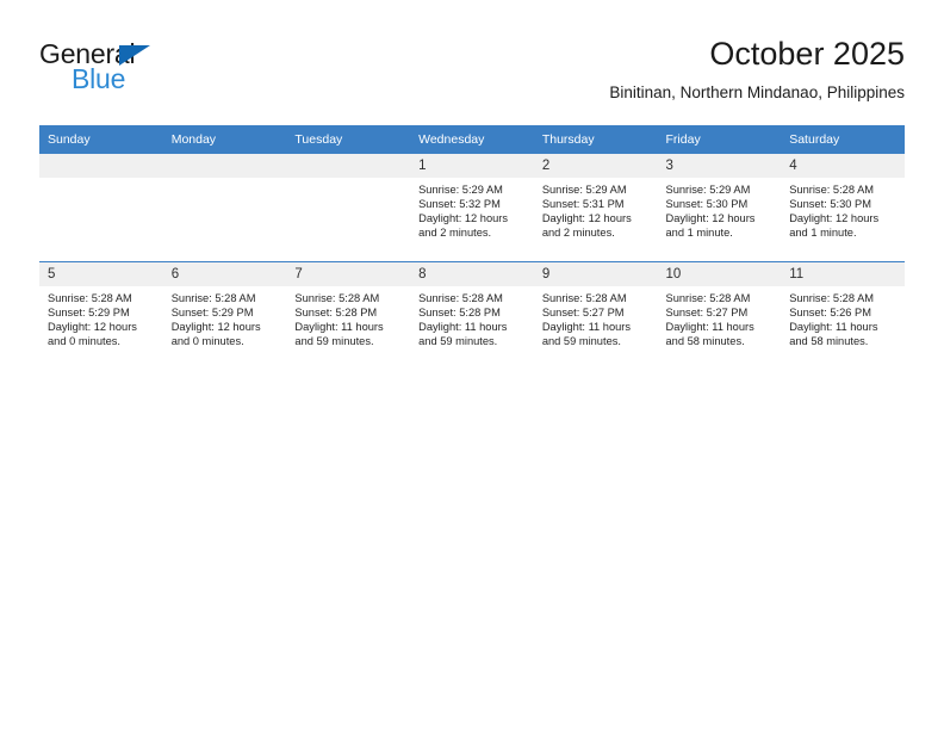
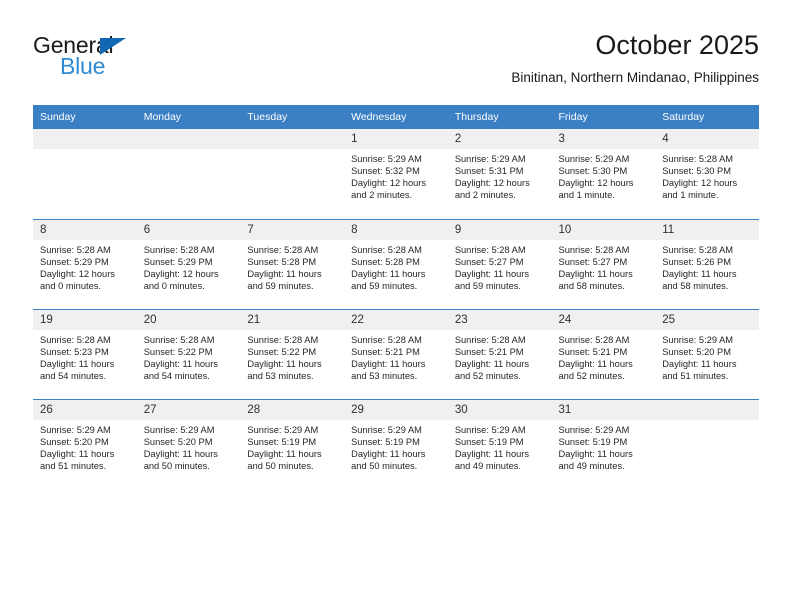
  General
  Blue
  October 2025
  Binitinan, Northern Mindanao, Philippines
  Sunday	Monday	Tuesday	Wednesday	Thursday	Friday	Saturday
  			1Sunrise: 5:29 AMSunset: 5:32 PMDaylight: 12 hoursand 2 minutes.	2Sunrise: 5:29 AMSunset: 5:31 PMDaylight: 12 hoursand 2 minutes.	3Sunrise: 5:29 AMSunset: 5:30 PMDaylight: 12 hoursand 1 minute.	4Sunrise: 5:28 AMSunset: 5:30 PMDaylight: 12 hoursand 1 minute.
- 5Sunrise: 5:28 AMSunset: 5:29 PMDaylight: 12 hoursand 0 minutes.	6Sunrise: 5:28 AMSunset: 5:29 PMDaylight: 12 hoursand 0 minutes.	7Sunrise: 5:28 AMSunset: 5:28 PMDaylight: 11 hoursand 59 minutes.	8Sunrise: 5:28 AMSunset: 5:28 PMDaylight: 11 hoursand 59 minutes.	9Sunrise: 5:28 AMSunset: 5:27 PMDaylight: 11 hoursand 59 minutes.	10Sunrise: 5:28 AMSunset: 5:27 PMDaylight: 11 hoursand 58 minutes.	11Sunrise: 5:28 AMSunset: 5:26 PMDaylight: 11 hoursand 58 minutes.
+ 8Sunrise: 5:28 AMSunset: 5:29 PMDaylight: 12 hoursand 0 minutes.	6Sunrise: 5:28 AMSunset: 5:29 PMDaylight: 12 hoursand 0 minutes.	7Sunrise: 5:28 AMSunset: 5:28 PMDaylight: 11 hoursand 59 minutes.	8Sunrise: 5:28 AMSunset: 5:28 PMDaylight: 11 hoursand 59 minutes.	9Sunrise: 5:28 AMSunset: 5:27 PMDaylight: 11 hoursand 59 minutes.	10Sunrise: 5:28 AMSunset: 5:27 PMDaylight: 11 hoursand 58 minutes.	11Sunrise: 5:28 AMSunset: 5:26 PMDaylight: 11 hoursand 58 minutes.
+ 19Sunrise: 5:28 AMSunset: 5:23 PMDaylight: 11 hoursand 54 minutes.	20Sunrise: 5:28 AMSunset: 5:22 PMDaylight: 11 hoursand 54 minutes.	21Sunrise: 5:28 AMSunset: 5:22 PMDaylight: 11 hoursand 53 minutes.	22Sunrise: 5:28 AMSunset: 5:21 PMDaylight: 11 hoursand 53 minutes.	23Sunrise: 5:28 AMSunset: 5:21 PMDaylight: 11 hoursand 52 minutes.	24Sunrise: 5:28 AMSunset: 5:21 PMDaylight: 11 hoursand 52 minutes.	25Sunrise: 5:29 AMSunset: 5:20 PMDaylight: 11 hoursand 51 minutes.
+ 26Sunrise: 5:29 AMSunset: 5:20 PMDaylight: 11 hoursand 51 minutes.	27Sunrise: 5:29 AMSunset: 5:20 PMDaylight: 11 hoursand 50 minutes.	28Sunrise: 5:29 AMSunset: 5:19 PMDaylight: 11 hoursand 50 minutes.	29Sunrise: 5:29 AMSunset: 5:19 PMDaylight: 11 hoursand 50 minutes.	30Sunrise: 5:29 AMSunset: 5:19 PMDaylight: 11 hoursand 49 minutes.	31Sunrise: 5:29 AMSunset: 5:19 PMDaylight: 11 hoursand 49 minutes.
